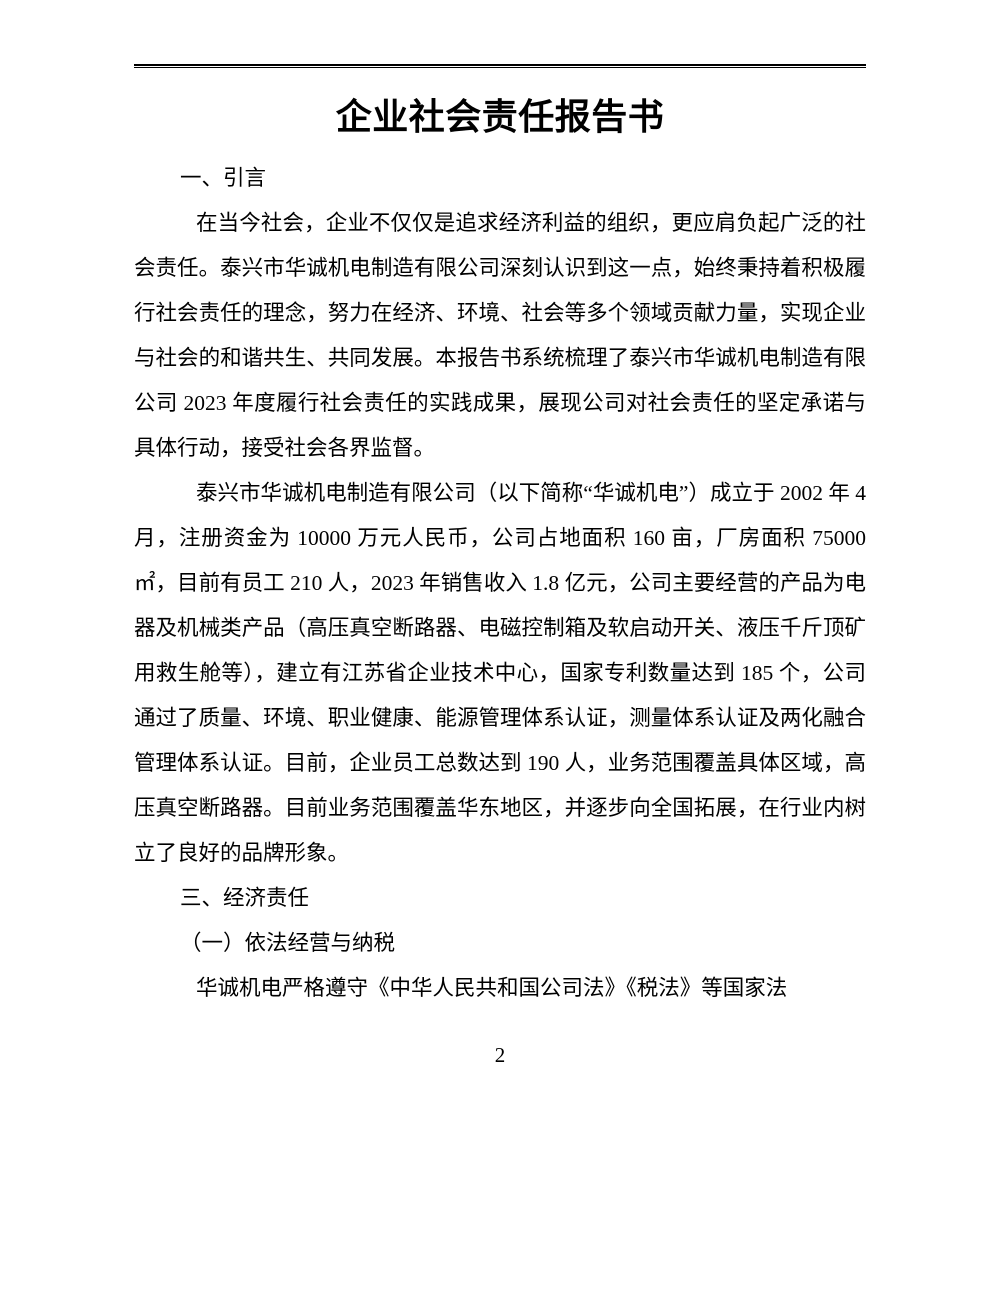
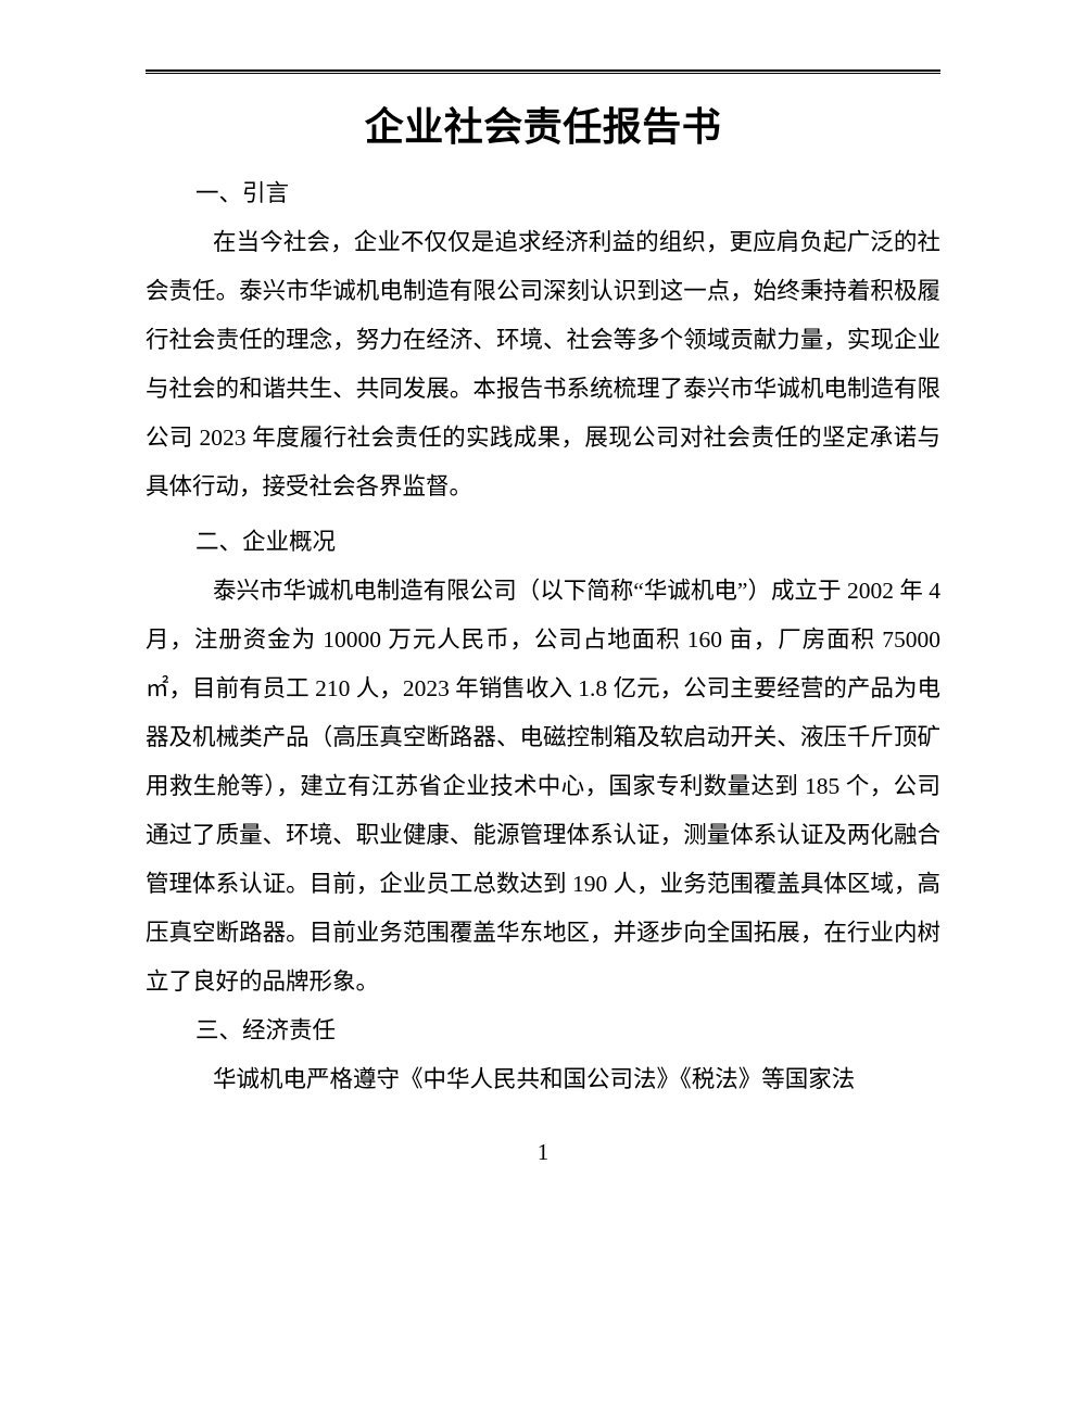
  企业社会责任报告书
  一、引言
  在当今社会，企业不仅仅是追求经济利益的组织，更应肩负起广泛的社会责任。泰兴市华诚机电制造有限公司深刻认识到这一点，始终秉持着积极履行社会责任的理念，努力在经济、环境、社会等多个领域贡献力量，实现企业与社会的和谐共生、共同发展。本报告书系统梳理了泰兴市华诚机电制造有限公司 2023 年度履行社会责任的实践成果，展现公司对社会责任的坚定承诺与具体行动，接受社会各界监督。
+ 二、企业概况
  泰兴市华诚机电制造有限公司（以下简称“华诚机电”）成立于 2002 年 4 月，注册资金为 10000 万元人民币，公司占地面积 160 亩，厂房面积 75000 ㎡，目前有员工 210 人，2023 年销售收入 1.8 亿元，公司主要经营的产品为电器及机械类产品（高压真空断路器、电磁控制箱及软启动开关、液压千斤顶矿用救生舱等），建立有江苏省企业技术中心，国家专利数量达到 185 个，公司通过了质量、环境、职业健康、能源管理体系认证，测量体系认证及两化融合管理体系认证。目前，企业员工总数达到 190 人，业务范围覆盖具体区域，高压真空断路器。目前业务范围覆盖华东地区，并逐步向全国拓展，在行业内树立了良好的品牌形象。
  三、经济责任
- （一）依法经营与纳税
  华诚机电严格遵守《中华人民共和国公司法》《税法》等国家法
- 2
+ 1
